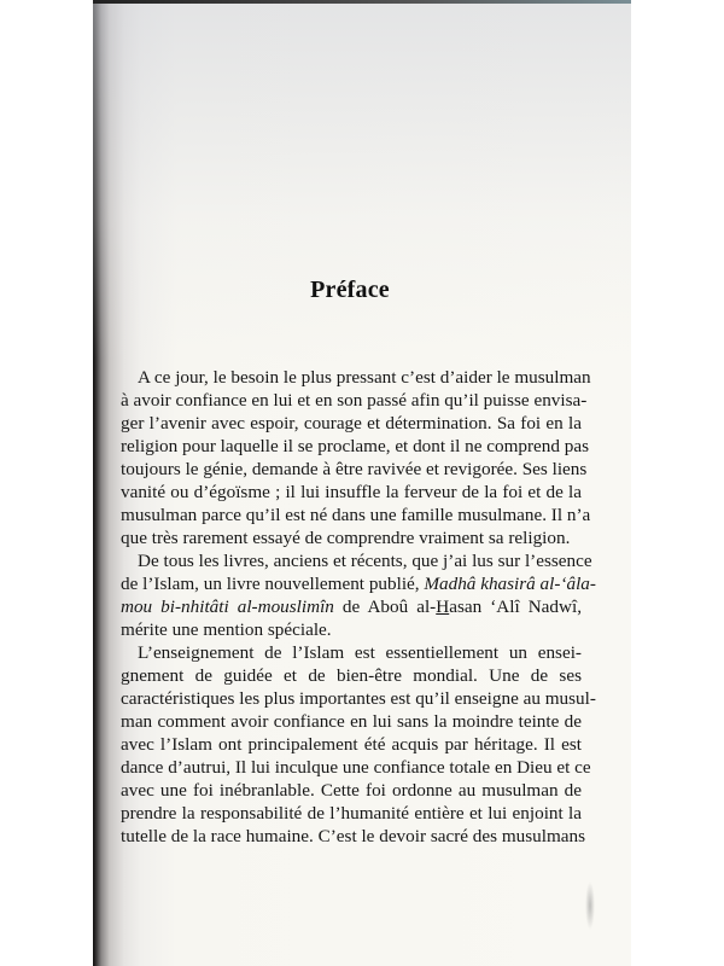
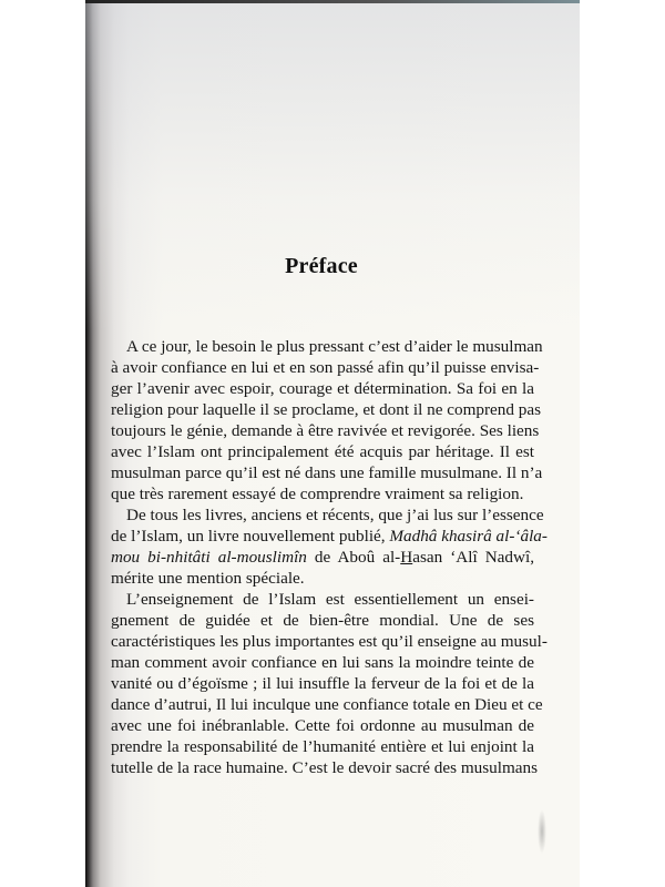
  Préface
  A ce jour, le besoin le plus pressant c’est d’aider le musulman
  à avoir confiance en lui et en son passé afin qu’il puisse envisa-
  ger l’avenir avec espoir, courage et détermination. Sa foi en la
  religion pour laquelle il se proclame, et dont il ne comprend pas
  toujours le génie, demande à être ravivée et revigorée. Ses liens
- vanité ou d’égoïsme ; il lui insuffle la ferveur de la foi et de la
+ avec l’Islam ont principalement été acquis par héritage. Il est
  musulman parce qu’il est né dans une famille musulmane. Il n’a
  que très rarement essayé de comprendre vraiment sa religion.
  De tous les livres, anciens et récents, que j’ai lus sur l’essence
  de l’Islam, un livre nouvellement publié, Madhâ khasirâ al-‘âla-
  mou bi-nhitâti al-mouslimîn de Aboû al-Hasan ‘Alî Nadwî,
  mérite une mention spéciale.
  L’enseignement de l’Islam est essentiellement un ensei-
  gnement de guidée et de bien-être mondial. Une de ses
  caractéristiques les plus importantes est qu’il enseigne au musul-
  man comment avoir confiance en lui sans la moindre teinte de
- avec l’Islam ont principalement été acquis par héritage. Il est
+ vanité ou d’égoïsme ; il lui insuffle la ferveur de la foi et de la
  dance d’autrui, Il lui inculque une confiance totale en Dieu et ce
  avec une foi inébranlable. Cette foi ordonne au musulman de
  prendre la responsabilité de l’humanité entière et lui enjoint la
  tutelle de la race humaine. C’est le devoir sacré des musulmans
